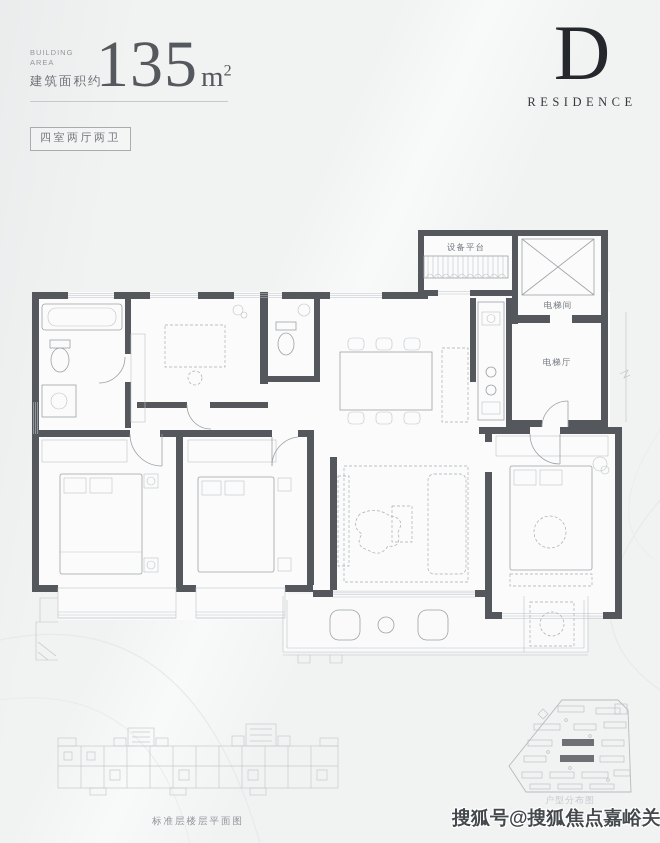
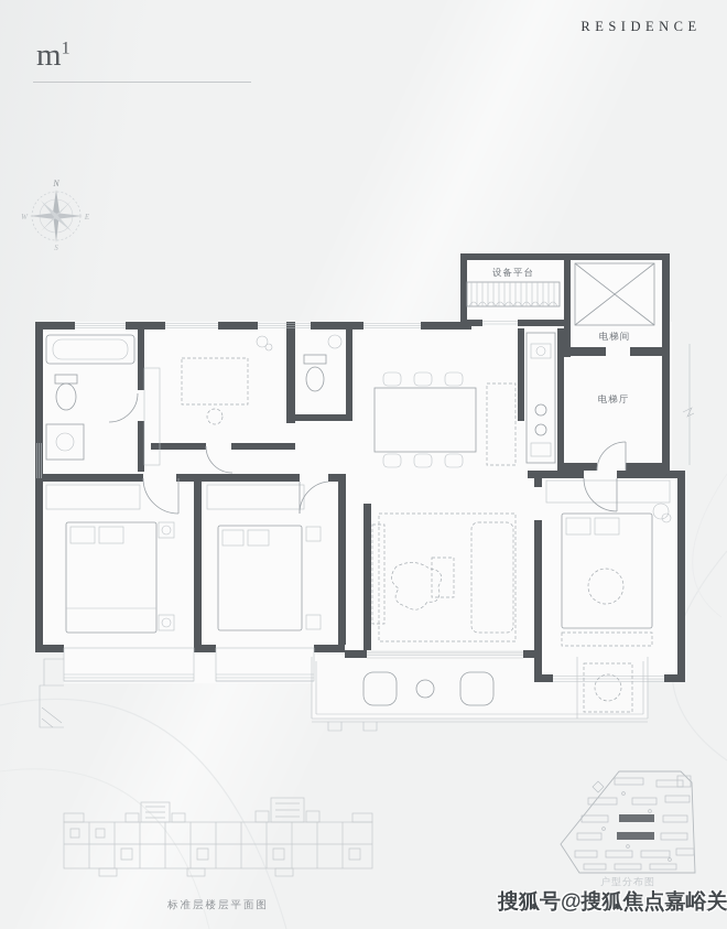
- BUILDING AREA
- 建筑面积约
- 135
- m2
+ m1
- 四室两厅两卫
- D
  RESIDENCE
+ N
+ S
+ E
+ W
  设备平台
  电梯间
  电梯厅
  标准层楼层平面图
  户型分布图
  搜狐号@搜狐焦点嘉峪关
